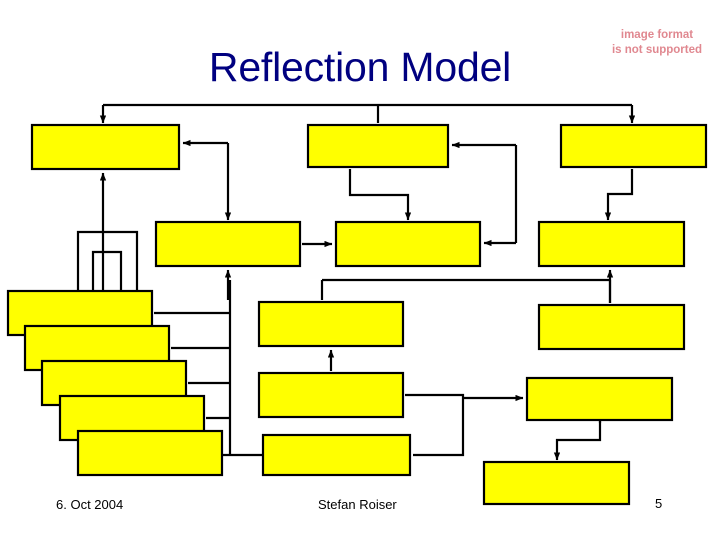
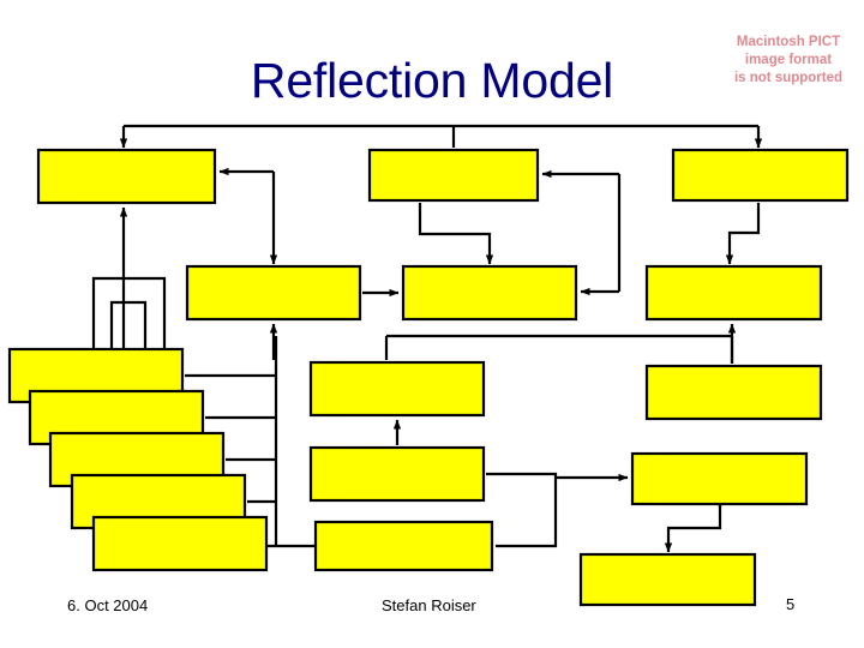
+ Macintosh PICT
  image format
  is not supported
  Reflection Model
  6. Oct 2004
  Stefan Roiser
  5
